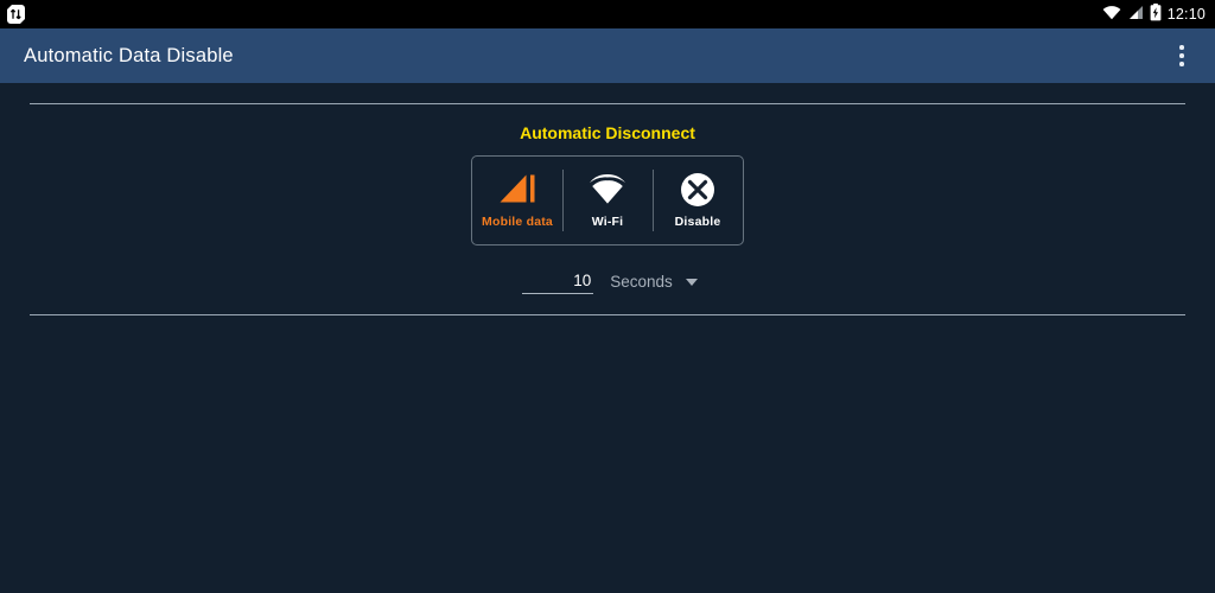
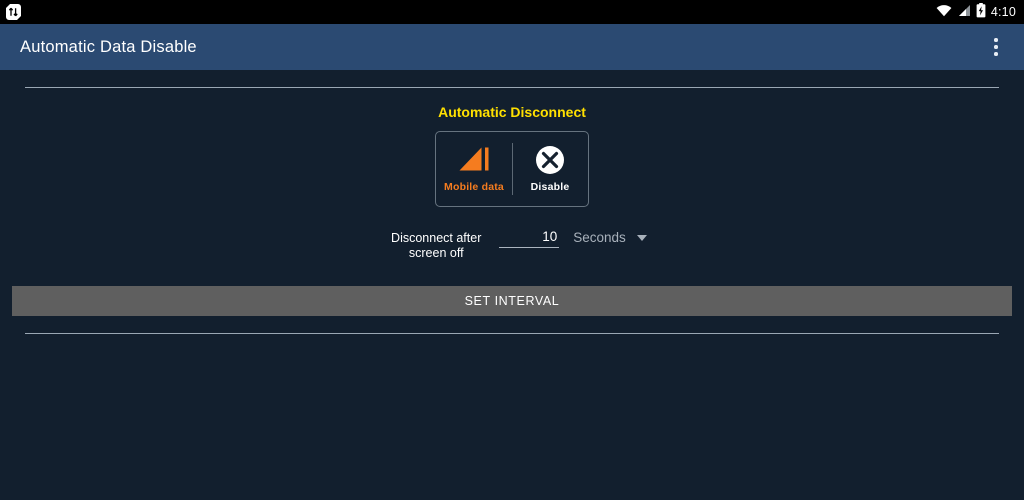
- 12:10
+ 4:10
  Automatic Data Disable
  Automatic Disconnect
  Mobile data
- Wi-Fi
  Disable
+ Disconnect after
+ screen off
  10
  Seconds
+ SET INTERVAL
